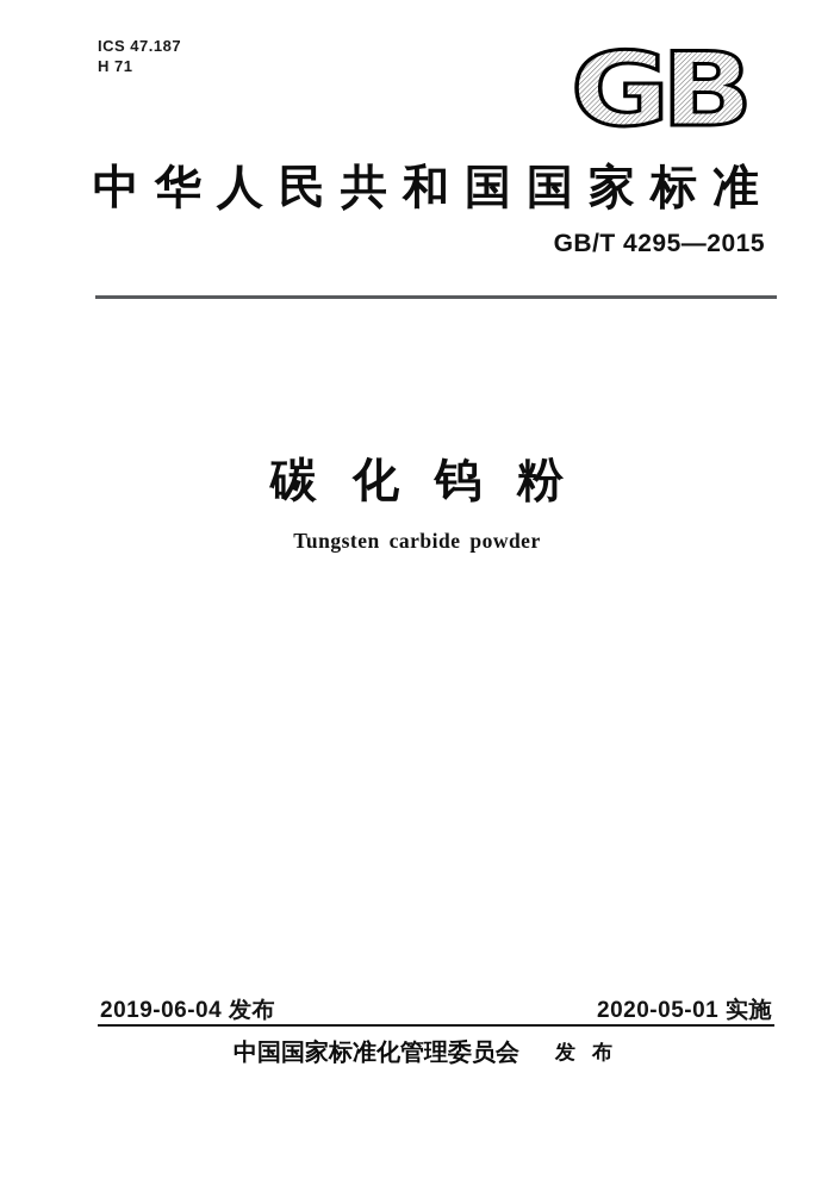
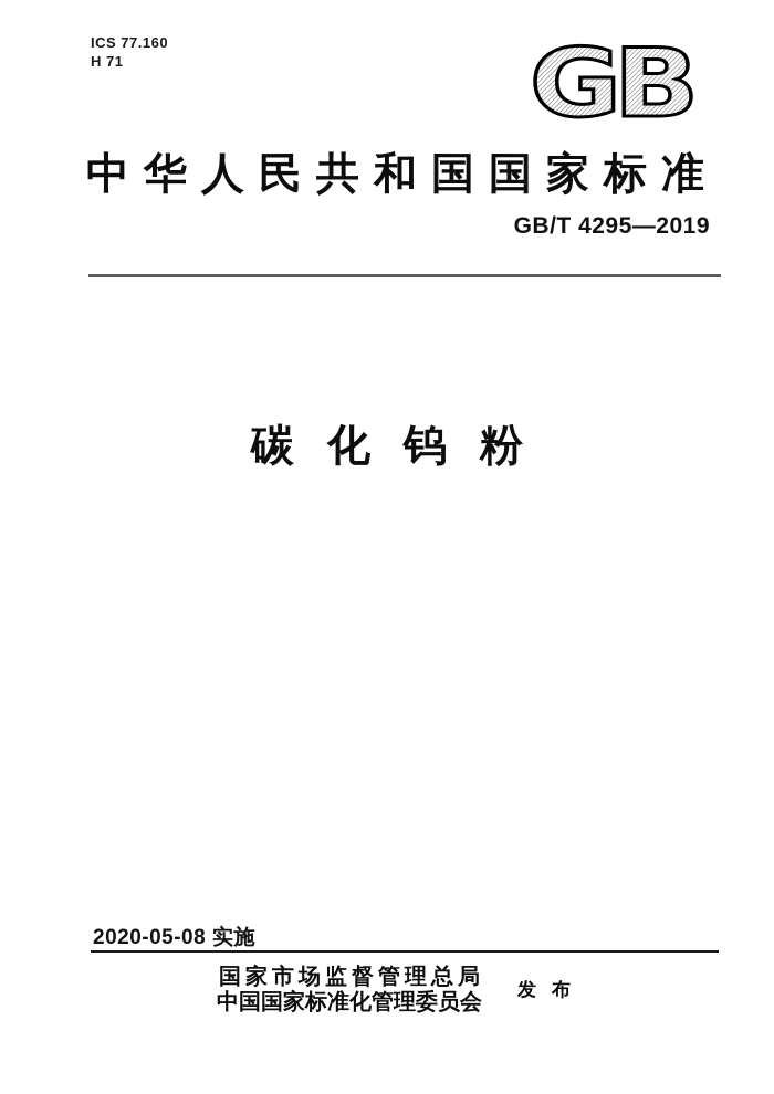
- ICS 47.187
+ ICS 77.160
  H 71
  GB
  中华人民共和国国家标准
- GB/T 4295—2015
+ GB/T 4295—2019
  碳化钨粉
- Tungsten carbide powder
- 2019-06-04 发布
- 2020-05-01 实施
+ 2020-05-08 实施
+ 国家市场监督管理总局
  中国国家标准化管理委员会
  发布
